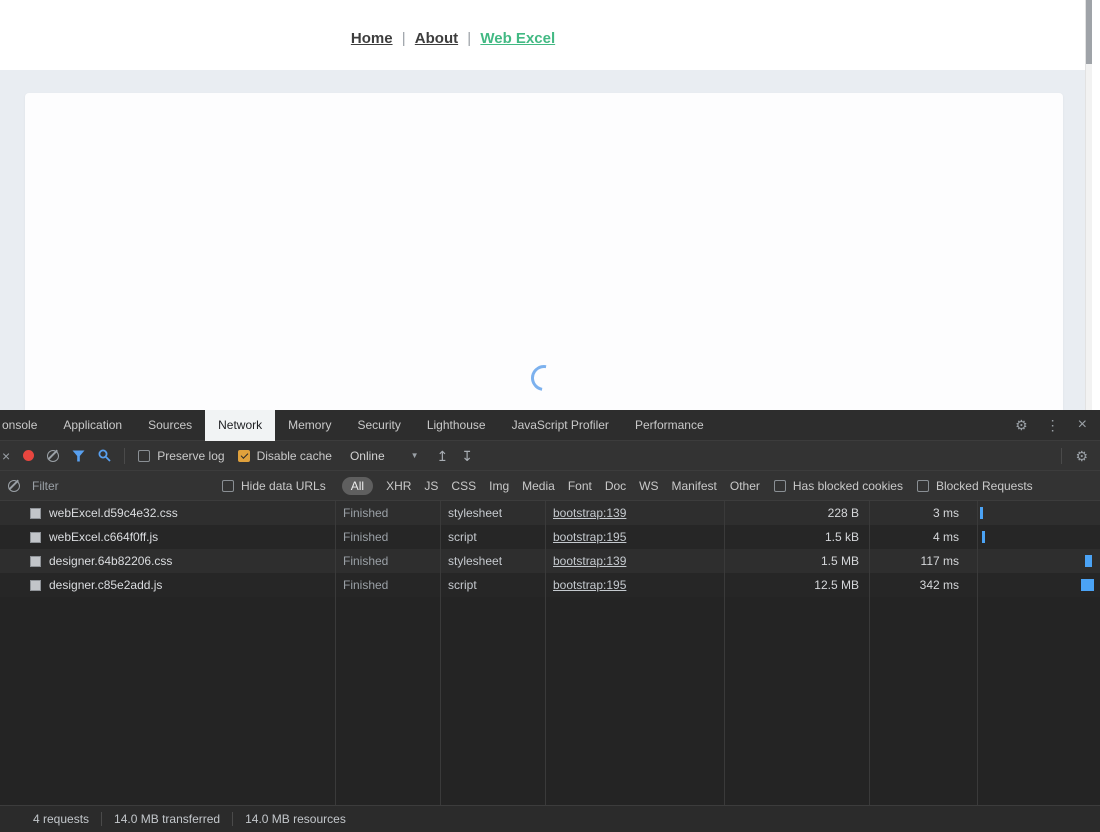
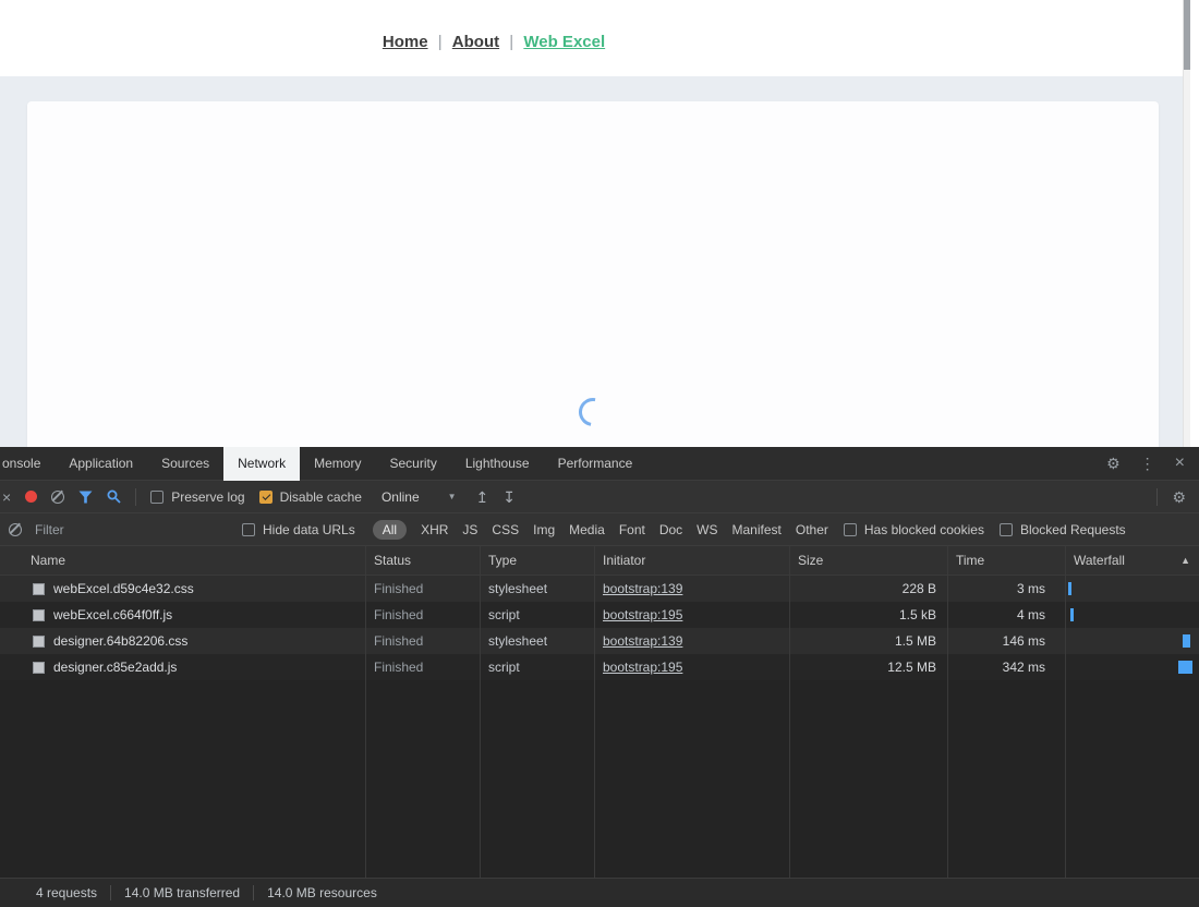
  Home | About | Web Excel
  onsole
  Application
  Sources
  Network
  Memory
  Security
  Lighthouse
- JavaScript Profiler
  Performance
  ⚙
  ⋮
  ×
  ×
  Preserve log
  Disable cache
  Online
  ▼
  ↥
  ↧
  ⚙
  Filter
  Hide data URLs
  All
  XHR
  JS
  CSS
  Img
  Media
  Font
  Doc
  WS
  Manifest
  Other
  Has blocked cookies
  Blocked Requests
+ Name
+ Status
+ Type
+ Initiator
+ Size
+ Time
+ Waterfall
+ ▲
  webExcel.d59c4e32.css
  Finished
  stylesheet
  bootstrap:139
  228 B
  3 ms
  webExcel.c664f0ff.js
  Finished
  script
  bootstrap:195
  1.5 kB
  4 ms
  designer.64b82206.css
  Finished
  stylesheet
  bootstrap:139
  1.5 MB
- 117 ms
+ 146 ms
  designer.c85e2add.js
  Finished
  script
  bootstrap:195
  12.5 MB
  342 ms
  4 requests
  14.0 MB transferred
  14.0 MB resources
